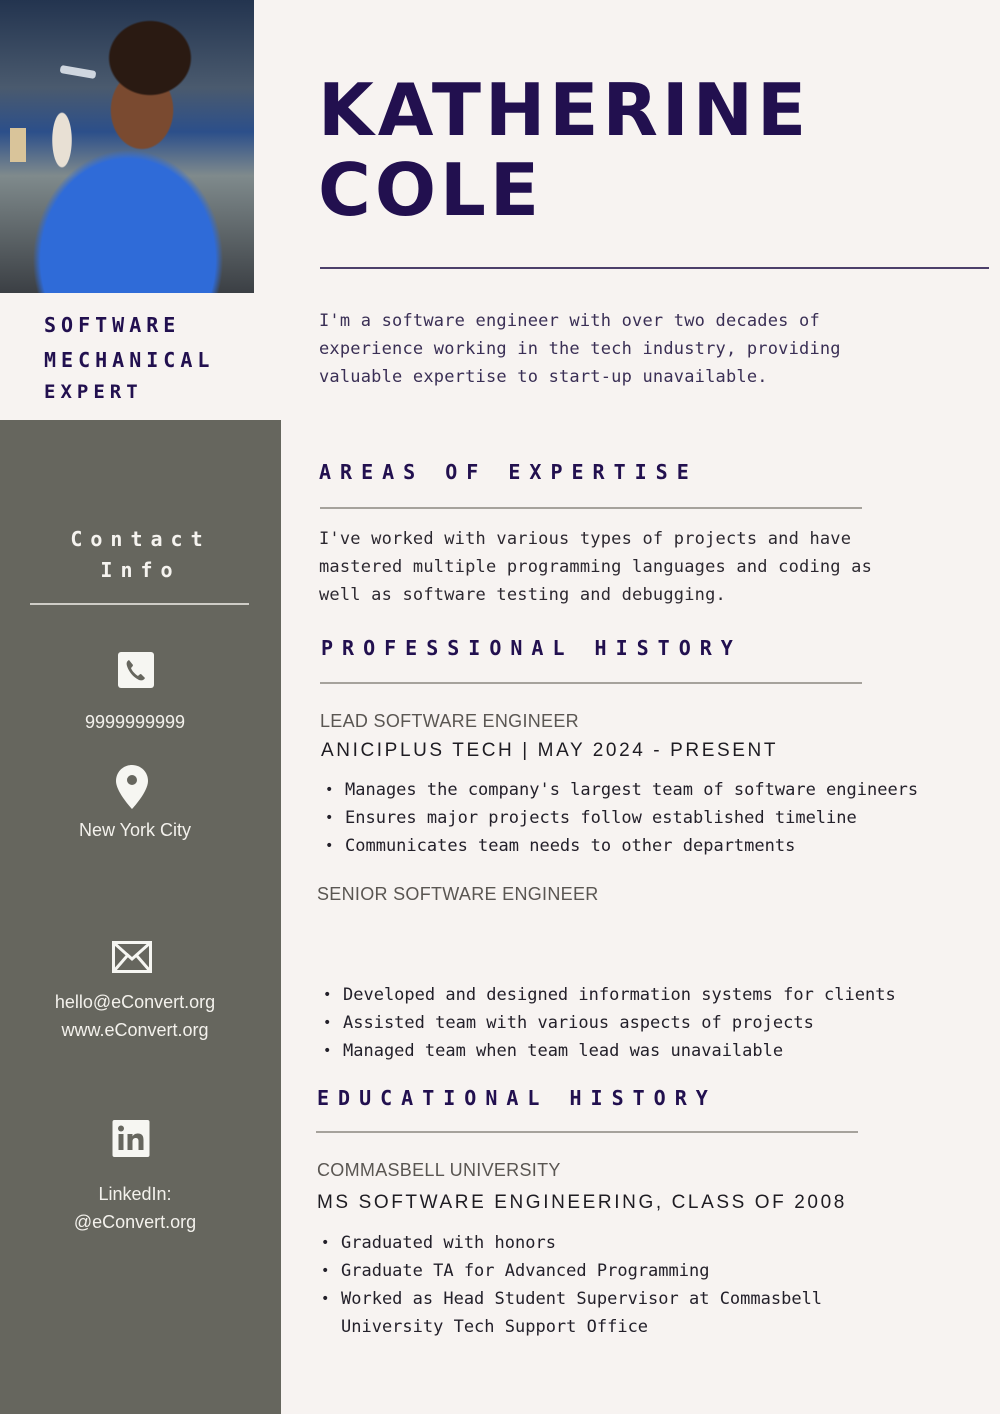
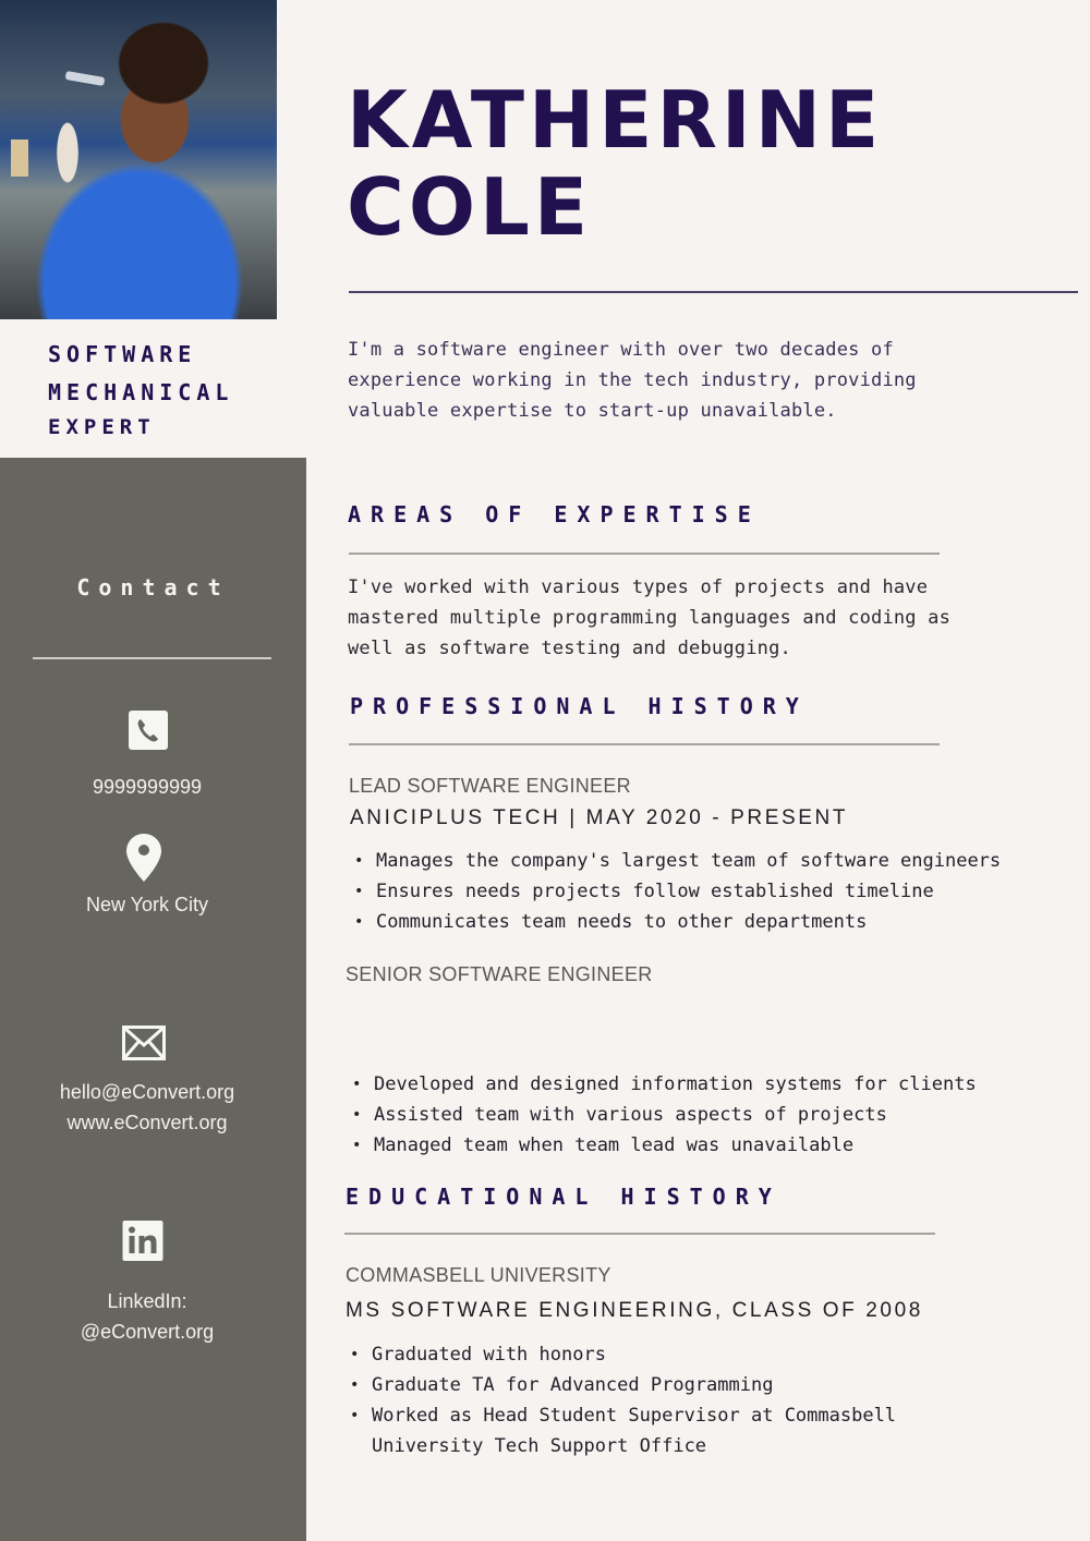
  SOFTWARE
  MECHANICAL
  EXPERT
  Contact
- Info
  9999999999
  New York City
  hello@eConvert.org
  www.eConvert.org
  LinkedIn:
  @eConvert.org
  KATHERINE
  COLE
  I'm a software engineer with over two decades of experience working in the tech industry, providing valuable expertise to start-up unavailable.
  AREAS OF EXPERTISE
  I've worked with various types of projects and have mastered multiple programming languages and coding as well as software testing and debugging.
  PROFESSIONAL HISTORY
  LEAD SOFTWARE ENGINEER
- ANICIPLUS TECH | MAY 2024 - PRESENT
+ ANICIPLUS TECH | MAY 2020 - PRESENT
  Manages the company's largest team of software engineers
- Ensures major projects follow established timeline
+ Ensures needs projects follow established timeline
  Communicates team needs to other departments
  SENIOR SOFTWARE ENGINEER
  Developed and designed information systems for clients
  Assisted team with various aspects of projects
  Managed team when team lead was unavailable
  EDUCATIONAL HISTORY
  COMMASBELL UNIVERSITY
  MS SOFTWARE ENGINEERING, CLASS OF 2008
  Graduated with honors
  Graduate TA for Advanced Programming
  Worked as Head Student Supervisor at Commasbell University Tech Support Office
